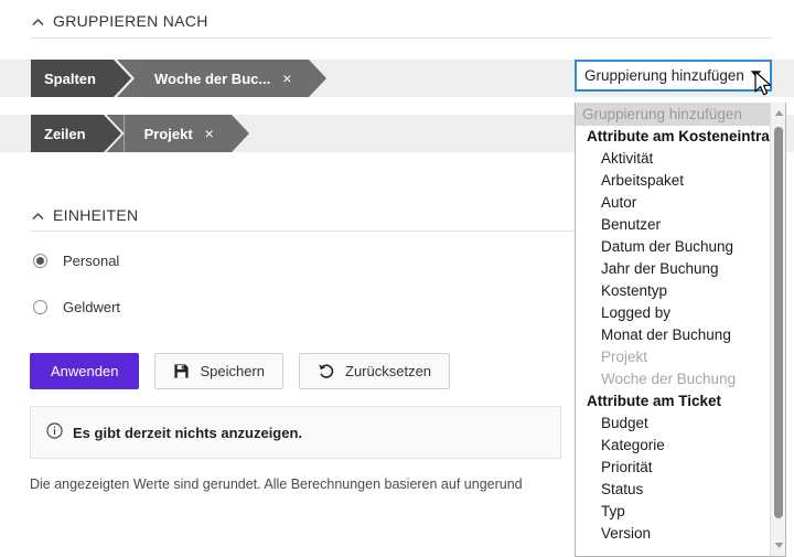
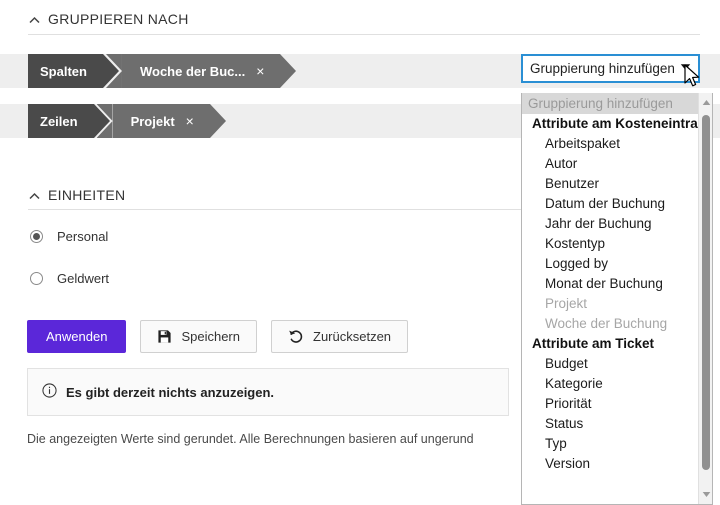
  GRUPPIEREN NACH
  Spalten
  Woche der Buc...
  ×
  Zeilen
  Projekt
  ×
  EINHEITEN
  Personal
  Geldwert
  Anwenden
  Speichern
  Zurücksetzen
  Es gibt derzeit nichts anzuzeigen.
  Die angezeigten Werte sind gerundet. Alle Berechnungen basieren auf ungerund
  Gruppierung hinzufügen
  Attribute am Kosteneintra
- Aktivität
  Arbeitspaket
  Autor
  Benutzer
  Datum der Buchung
  Jahr der Buchung
  Kostentyp
  Logged by
  Monat der Buchung
  Projekt
  Woche der Buchung
  Attribute am Ticket
  Budget
  Kategorie
  Priorität
  Status
  Typ
  Version
  Gruppierung hinzufügen
